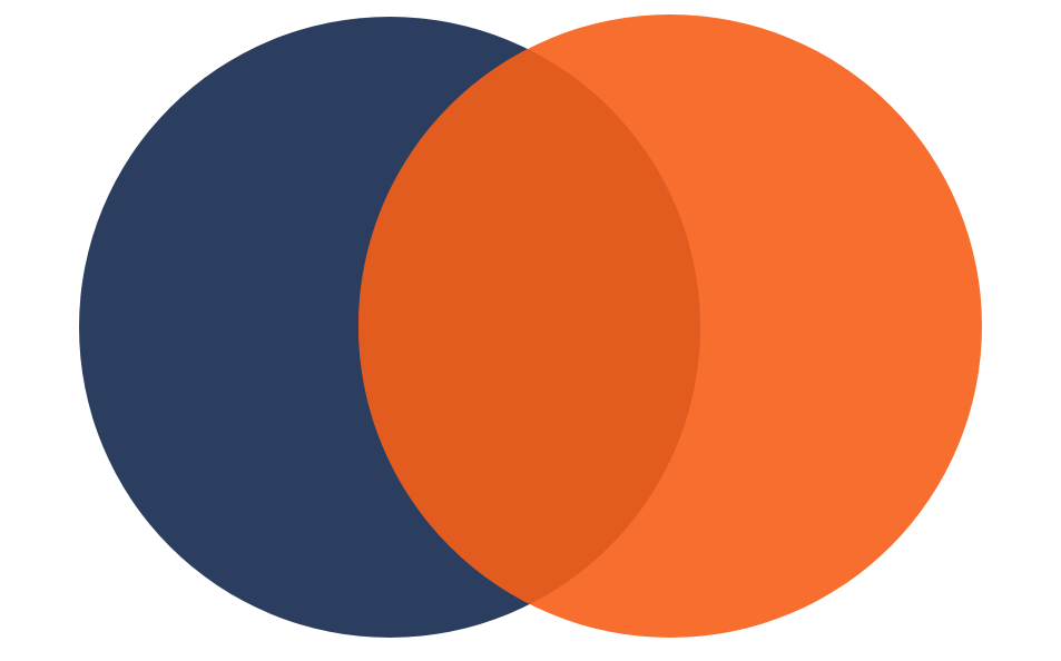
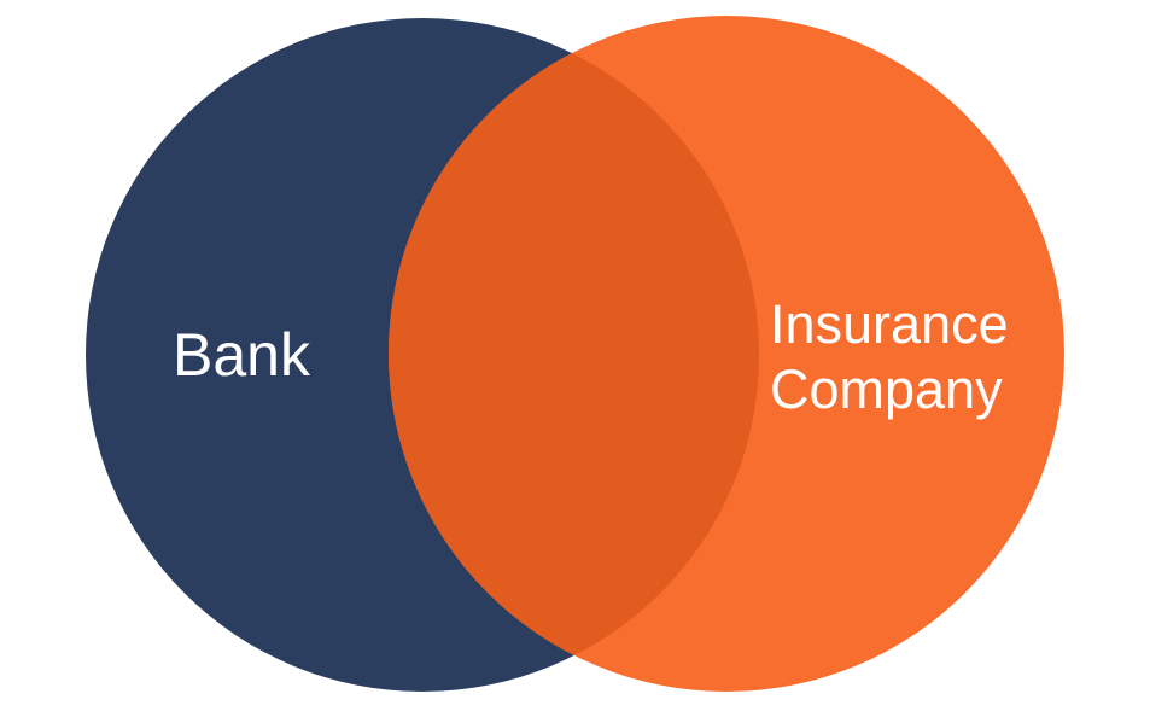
+ Bank
+ Insurance
+ Company
